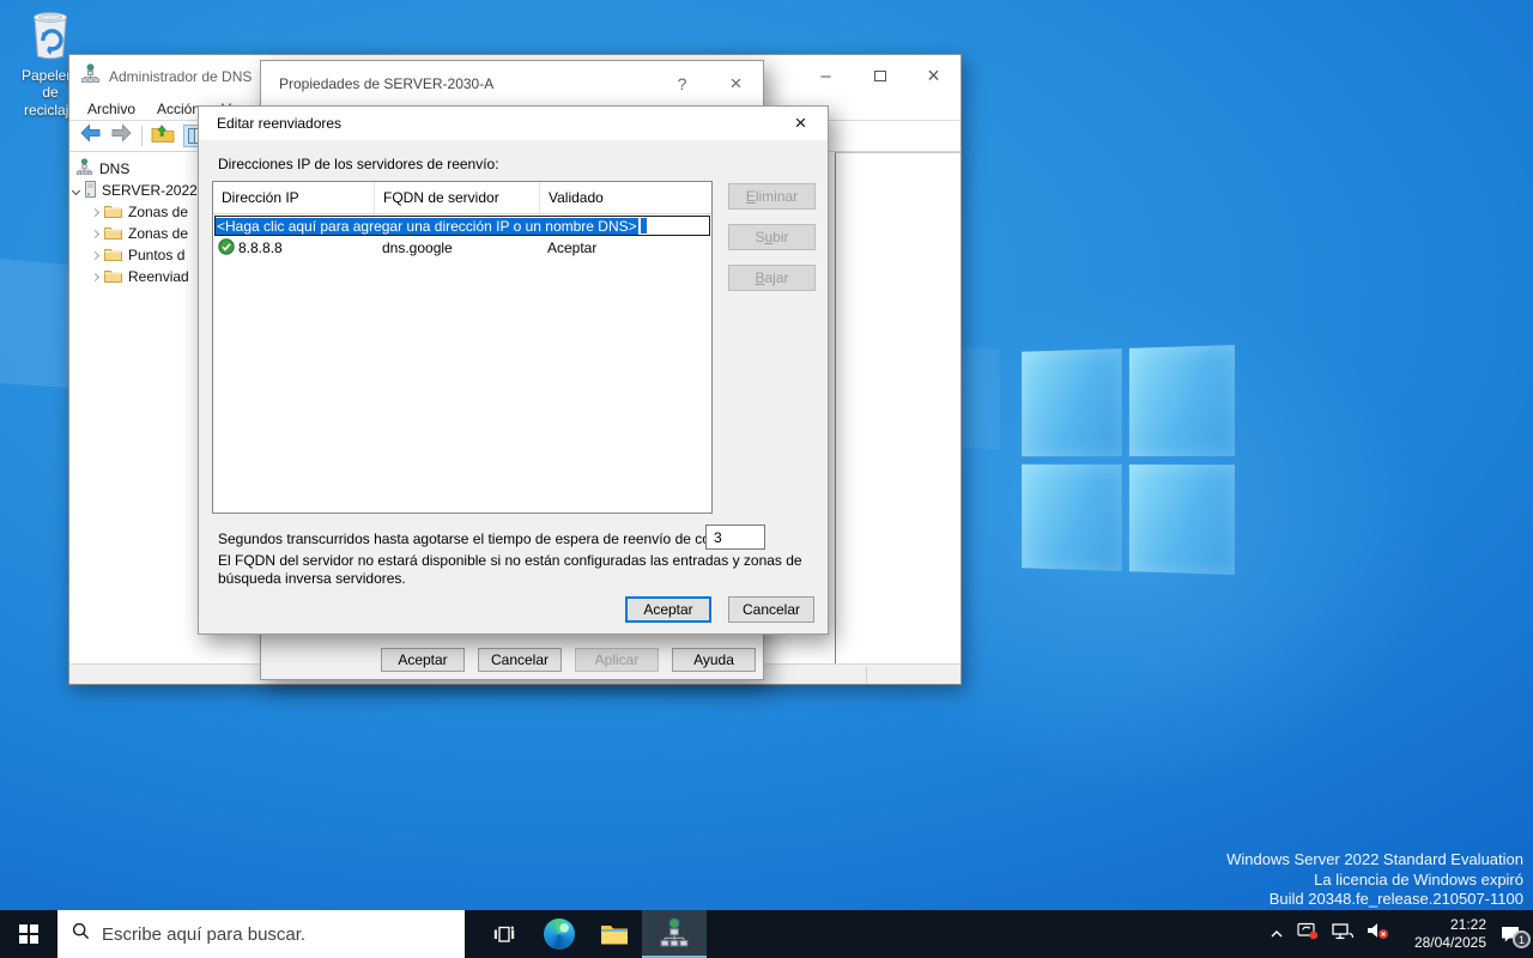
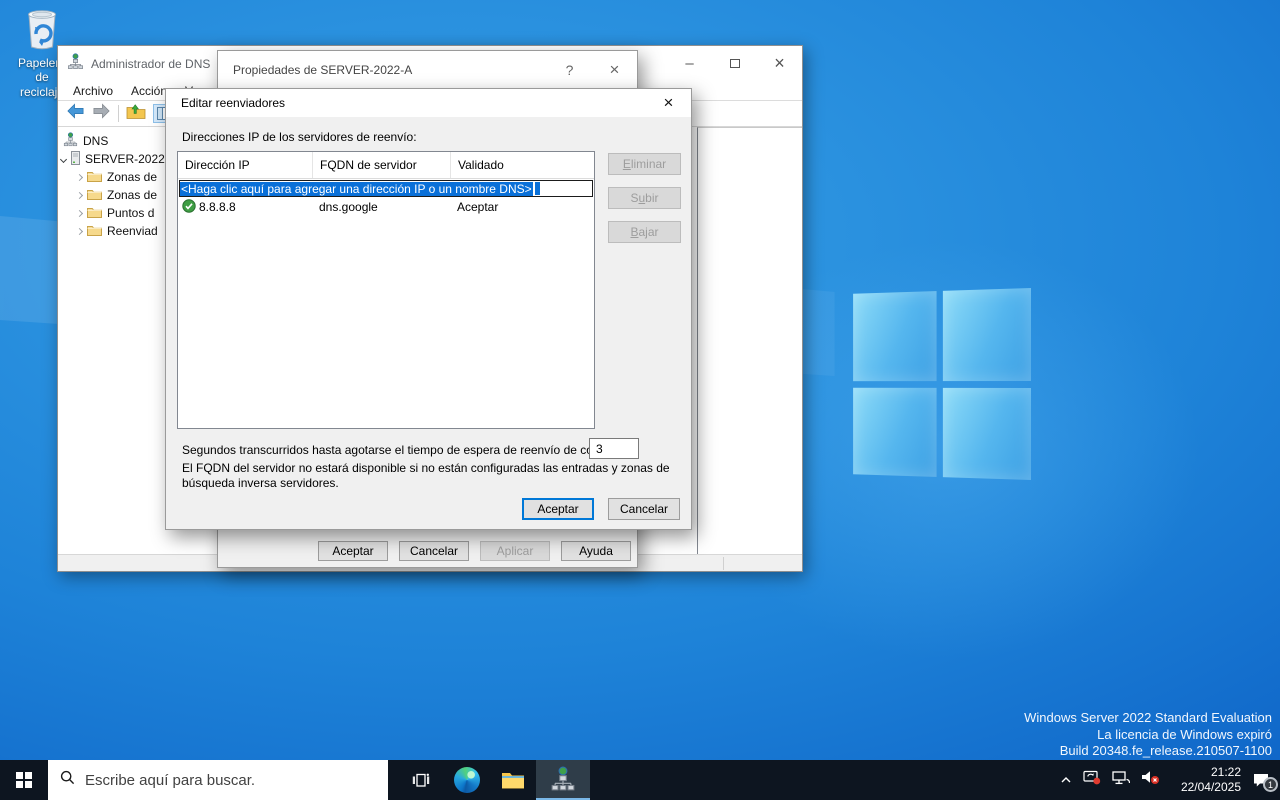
  Windows Server 2022 Standard Evaluation
  La licencia de Windows expiró
  Build 20348.fe_release.210507-1100
  Papele de
  reciclaj
  Administrador de DNS
  –
  ×
  Archivo
  Acción
  DNS
  SERVER-2022
  Zonas de
  Zonas de
  Puntos d
  Reenviad
- Propiedades de SERVER-2030-A
+ Propiedades de SERVER-2022-A
  ?
  ×
  Aceptar
  Cancelar
  Aplicar
  Ayuda
  Editar reenviadores
  ×
  Direcciones IP de los servidores de reenvío:
  Dirección IP
  FQDN de servidor
  Validado
  <Haga clic aquí para agregar una dirección IP o un nombre DNS>
  8.8.8.8
  dns.google
  Aceptar
  E
  liminar
  S
  u
  bir
  B
  ajar
  Segundos transcurridos hasta agotarse el tiempo de espera de reenvío de c
  3
  El FQDN del servidor no estará disponible si no están configuradas las entradas y zonas de búsqueda inversa servidores.
  Aceptar
  Cancelar
  Escribe aquí para buscar.
  21:22
- 28/04/2025
+ 22/04/2025
  1
